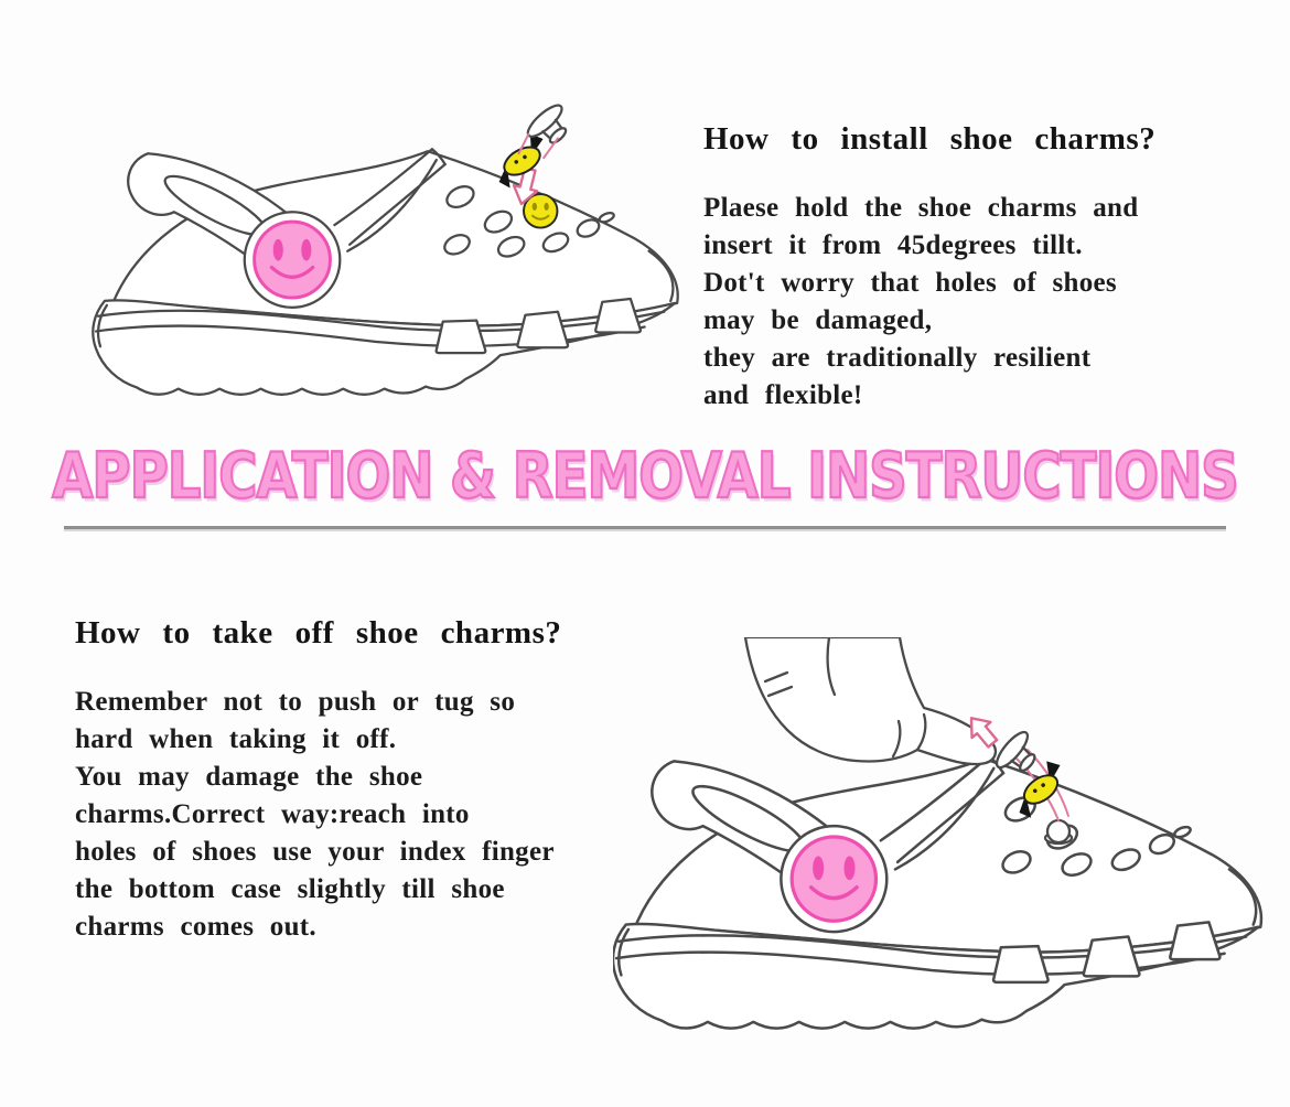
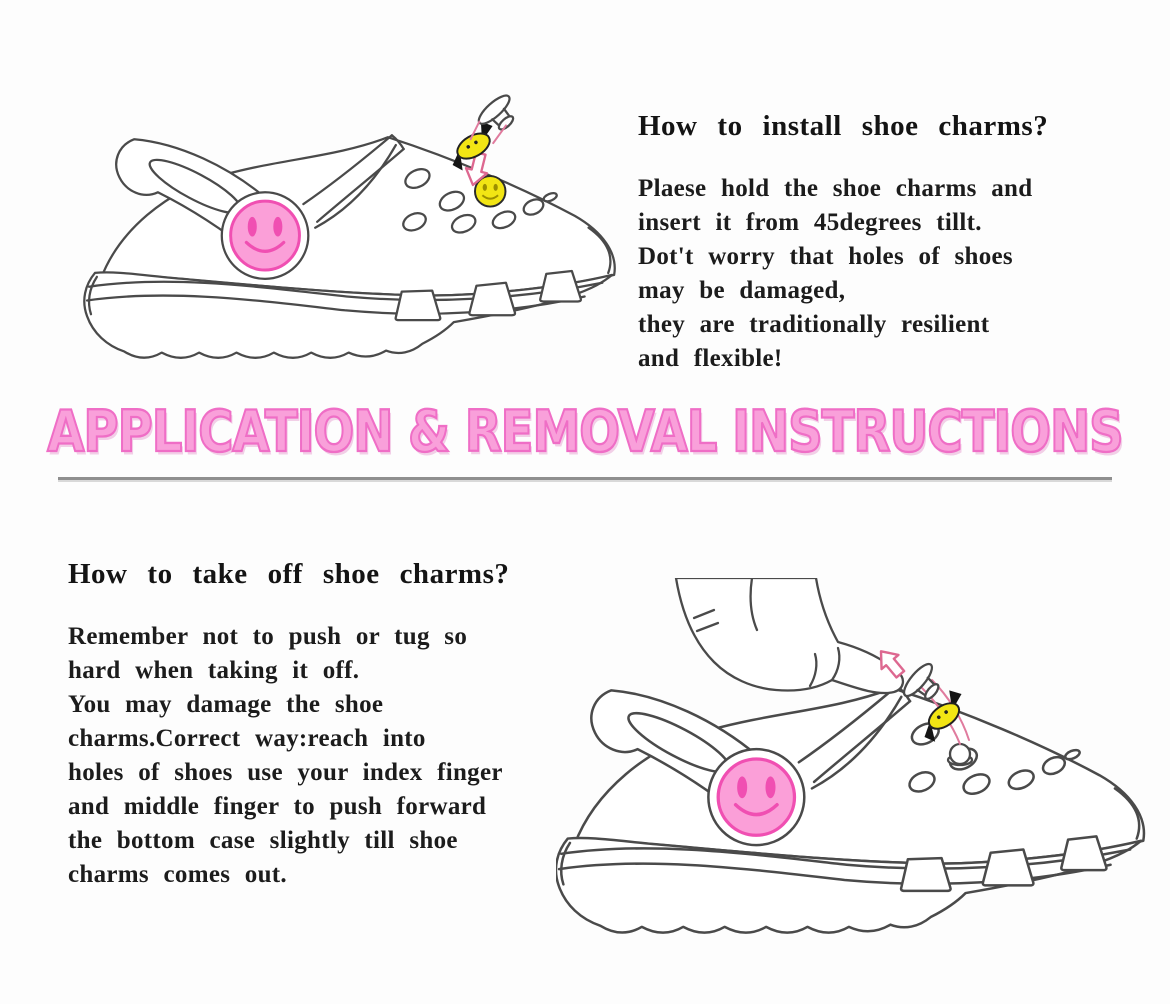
  How to install shoe charms?
  Plaese hold the shoe charms and
  insert it from 45degrees tillt.
  Dot't worry that holes of shoes
  may be damaged,
  they are traditionally resilient
  and flexible!
  APPLICATION & REMOVAL INSTRUCTIONS
  How to take off shoe charms?
  Remember not to push or tug so
  hard when taking it off.
  You may damage the shoe
  charms.Correct way:reach into
  holes of shoes use your index finger
+ and middle finger to push forward
  the bottom case slightly till shoe
  charms comes out.
